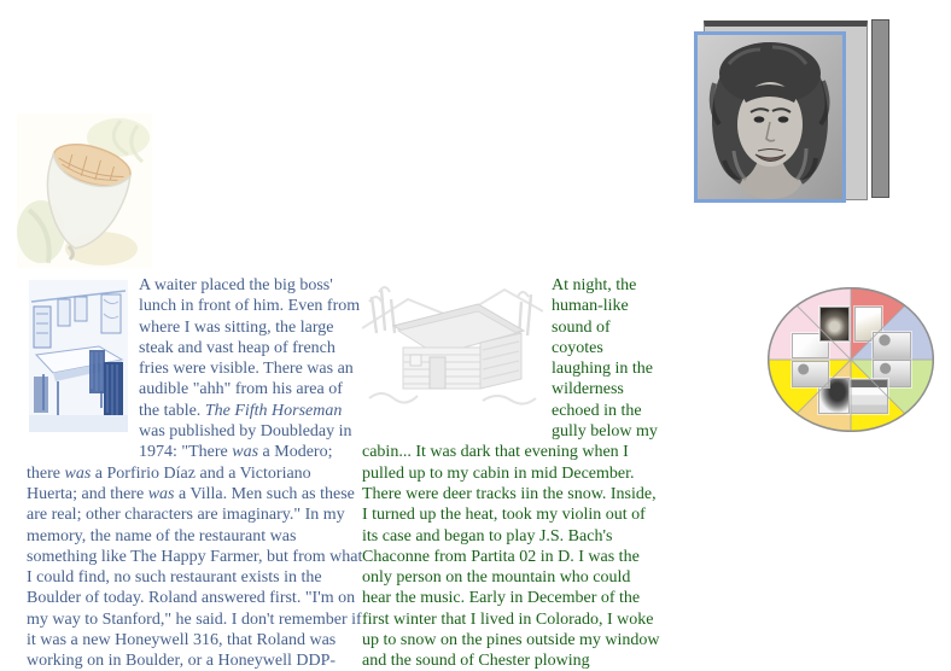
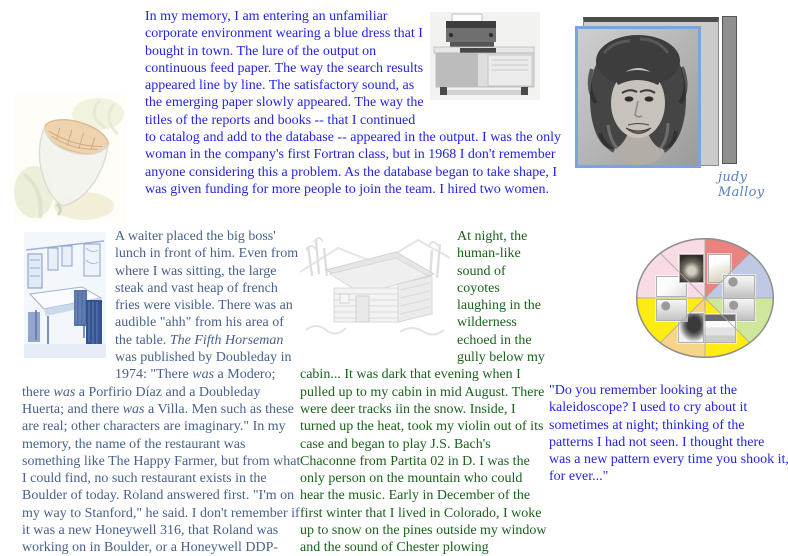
+ In my memory, I am entering an unfamiliar corporate environment wearing a blue dress that I bought in town. The lure of the output on continuous feed paper. The way the search results appeared line by line. The satisfactory sound, as the emerging paper slowly appeared. The way the titles of the reports and books -- that I continued to catalog and add to the database -- appeared in the output. I was the only woman in the company's first Fortran class, but in 1968 I don't remember anyone considering this a problem. As the database began to take shape, I was given funding for more people to join the team. I hired two women.
+ judy Malloy
- A waiter placed the big boss' lunch in front of him. Even from where I was sitting, the large steak and vast heap of french fries were visible. There was an audible "ahh" from his area of the table. The Fifth Horseman was published by Doubleday in 1974: "There was a Modero; there was a Porfirio Díaz and a Victoriano Huerta; and there was a Villa. Men such as these are real; other characters are imaginary." In my memory, the name of the restaurant was something like The Happy Farmer, but from what I could find, no such restaurant exists in the Boulder of today. Roland answered first. "I'm on my way to Stanford," he said. I don't remember if it was a new Honeywell 316, that Roland was working on in Boulder, or a Honeywell DDP-
+ A waiter placed the big boss' lunch in front of him. Even from where I was sitting, the large steak and vast heap of french fries were visible. There was an audible "ahh" from his area of the table. The Fifth Horseman was published by Doubleday in 1974: "There was a Modero; there was a Porfirio Díaz and a Doubleday Huerta; and there was a Villa. Men such as these are real; other characters are imaginary." In my memory, the name of the restaurant was something like The Happy Farmer, but from what I could find, no such restaurant exists in the Boulder of today. Roland answered first. "I'm on my way to Stanford," he said. I don't remember if it was a new Honeywell 316, that Roland was working on in Boulder, or a Honeywell DDP-
- At night, the human-like sound of coyotes laughing in the wilderness echoed in the gully below my cabin... It was dark that evening when I pulled up to my cabin in mid December. There were deer tracks iin the snow. Inside, I turned up the heat, took my violin out of its case and began to play J.S. Bach's Chaconne from Partita 02 in D. I was the only person on the mountain who could hear the music. Early in December of the first winter that I lived in Colorado, I woke up to snow on the pines outside my window and the sound of Chester plowing
+ At night, the human-like sound of coyotes laughing in the wilderness echoed in the gully below my cabin... It was dark that evening when I pulled up to my cabin in mid August. There were deer tracks iin the snow. Inside, I turned up the heat, took my violin out of its case and began to play J.S. Bach's Chaconne from Partita 02 in D. I was the only person on the mountain who could hear the music. Early in December of the first winter that I lived in Colorado, I woke up to snow on the pines outside my window and the sound of Chester plowing
+ "Do you remember looking at the kaleidoscope? I used to cry about it sometimes at night; thinking of the patterns I had not seen. I thought there was a new pattern every time you shook it, for ever..."
